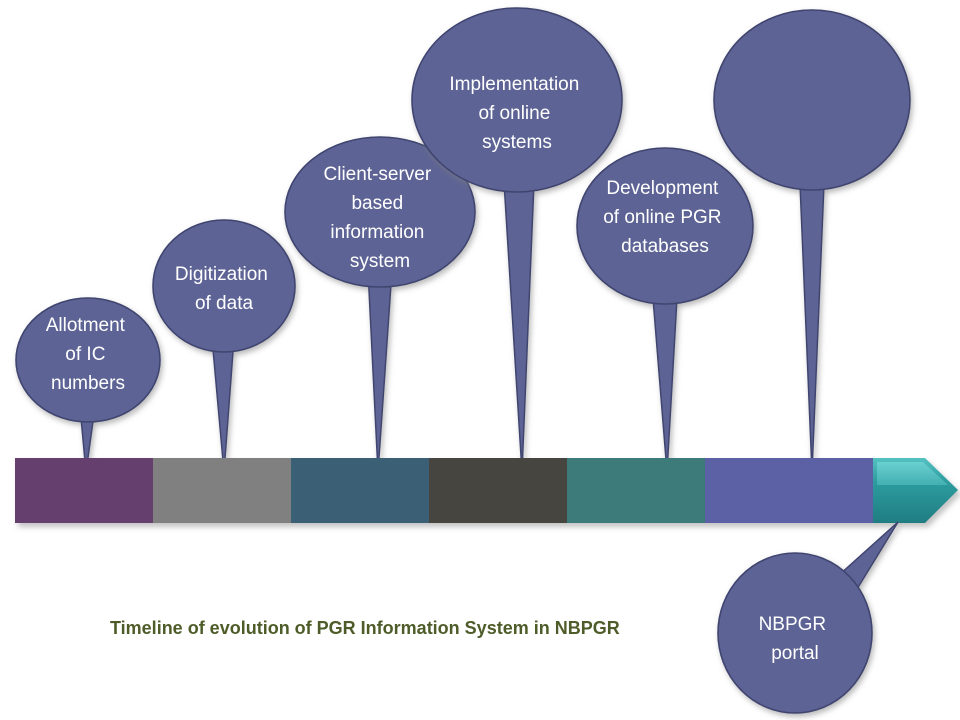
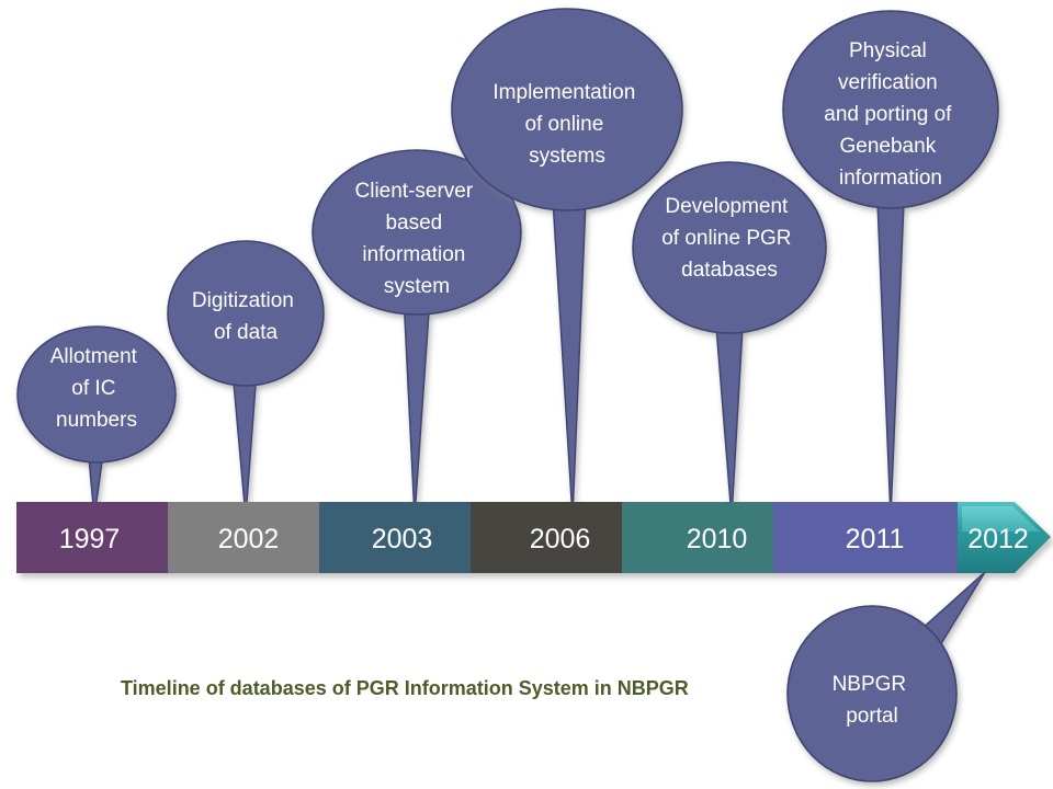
  Allotment of IC numbers
  Digitization of data
  Client-server based information system
  Implementation of online systems
  Development of online PGR databases
+ Physical verification and porting of Genebank information
+ 1997 2002 2003 2006 2010 2011 2012
  NBPGR portal
- Timeline of evolution of PGR Information System in NBPGR
+ Timeline of databases of PGR Information System in NBPGR
